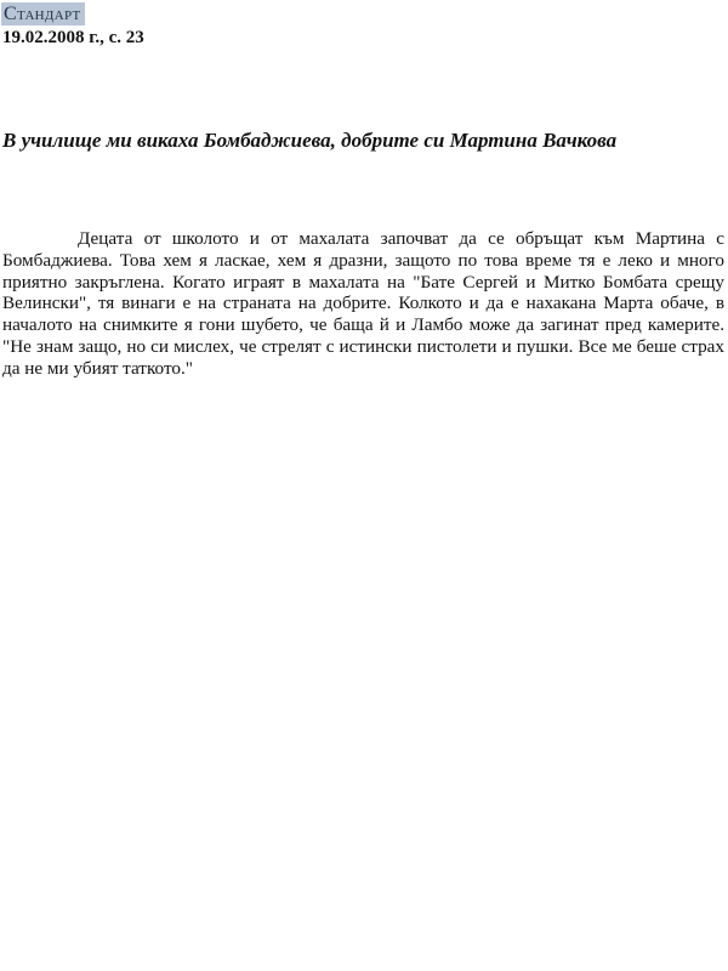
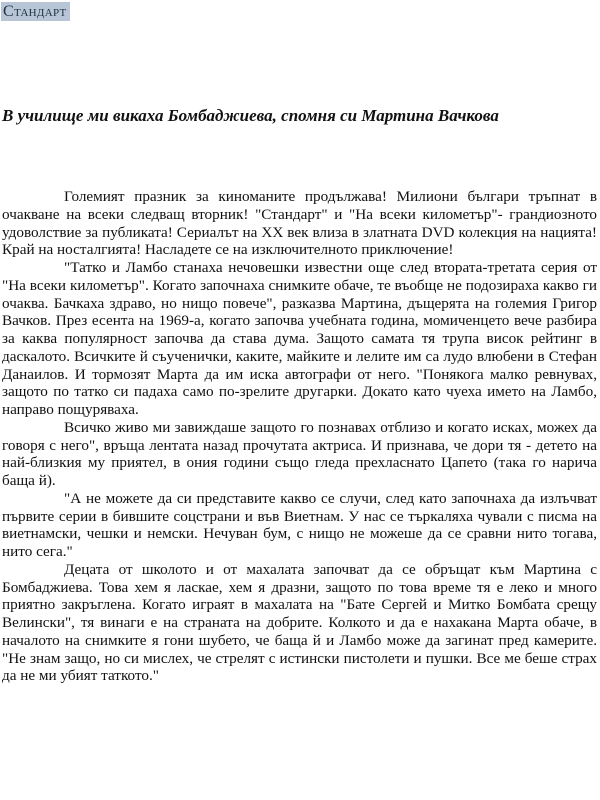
  Стандарт
- 19.02.2008 г., с. 23
- В училище ми викаха Бомбаджиева, добрите си Мартина Вачкова
+ В училище ми викаха Бомбаджиева, спомня си Мартина Вачкова
+ Големият празник за киноманите продължава! Милиони българи тръпнат в очакване на всеки следващ вторник! "Стандарт" и "На всеки километър"- грандиозното удоволствие за публиката! Сериалът на XX век влиза в златната DVD колекция на нацията! Край на носталгията! Насладете се на изключителното приключение!
+ "Татко и Ламбо станаха нечовешки известни още след втората-третата серия от "На всеки километър". Когато започнаха снимките обаче, те въобще не подозираха какво ги очаква. Бачкаха здраво, но нищо повече", разказва Мартина, дъщерята на големия Григор Вачков. През есента на 1969-а, когато започва учебната година, момиченцето вече разбира за каква популярност започва да става дума. Защото самата тя трупа висок рейтинг в даскалото. Всичките й съученички, каките, майките и лелите им са лудо влюбени в Стефан Данаилов. И тормозят Марта да им иска автографи от него. "Понякога малко ревнувах, защото по татко си падаха само по-зрелите другарки. Докато като чуеха името на Ламбо, направо пощуряваха.
+ Всичко живо ми завиждаше защото го познавах отблизо и когато исках, можех да говоря с него", връща лентата назад прочутата актриса. И признава, че дори тя - детето на най-близкия му приятел, в ония години също гледа прехласнато Цапето (така го нарича баща й).
+ "А не можете да си представите какво се случи, след като започнаха да излъчват първите серии в бившите соцстрани и във Виетнам. У нас се търкаляха чували с писма на виетнамски, чешки и немски. Нечуван бум, с нищо не можеше да се сравни нито тогава, нито сега."
  Децата от школото и от махалата започват да се обръщат към Мартина с Бомбаджиева. Това хем я ласкае, хем я дразни, защото по това време тя е леко и много приятно закръглена. Когато играят в махалата на "Бате Сергей и Митко Бомбата срещу Велински", тя винаги е на страната на добрите. Колкото и да е нахакана Марта обаче, в началото на снимките я гони шубето, че баща й и Ламбо може да загинат пред камерите. "Не знам защо, но си мислех, че стрелят с истински пистолети и пушки. Все ме беше страх да не ми убият таткото."
